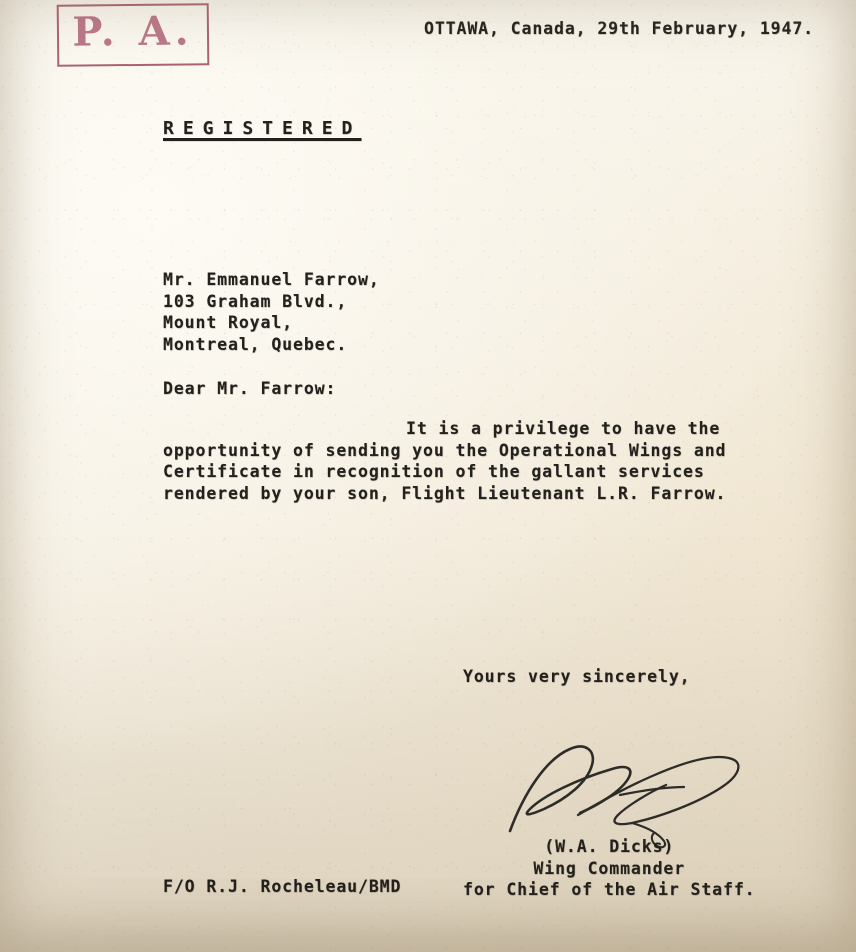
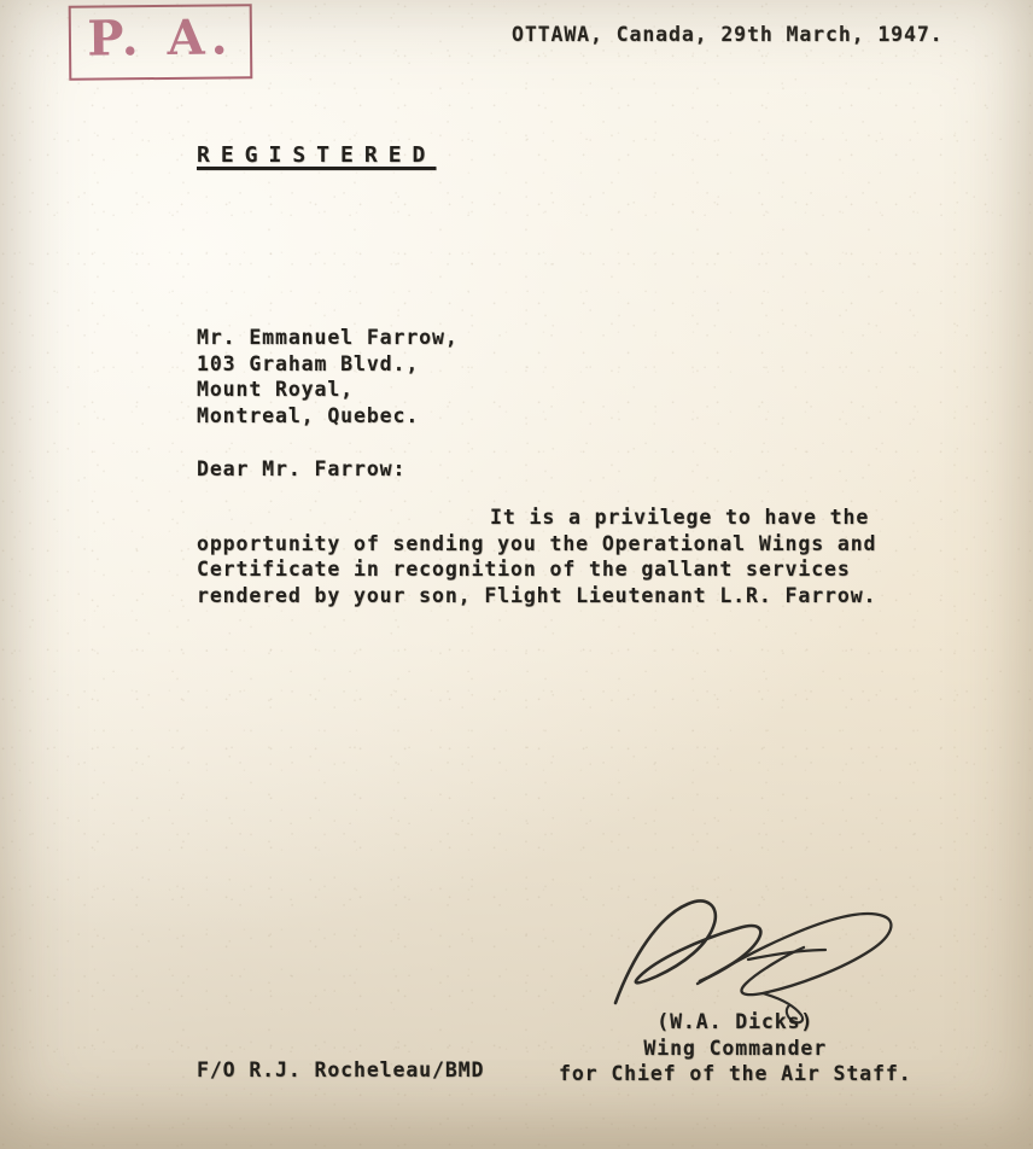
  P. A.
- OTTAWA, Canada, 29th February, 1947.
+ OTTAWA, Canada, 29th March, 1947.
  REGISTERED
  Mr. Emmanuel Farrow,
  103 Graham Blvd.,
  Mount Royal,
  Montreal, Quebec.
  Dear Mr. Farrow:
  It is a privilege to have the
  opportunity of sending you the Operational Wings and
  Certificate in recognition of the gallant services
  rendered by your son, Flight Lieutenant L.R. Farrow.
- Yours very sincerely,
  (W.A. Dicks)
  Wing Commander
  for Chief of the Air Staff.
  F/O R.J. Rocheleau/BMD
